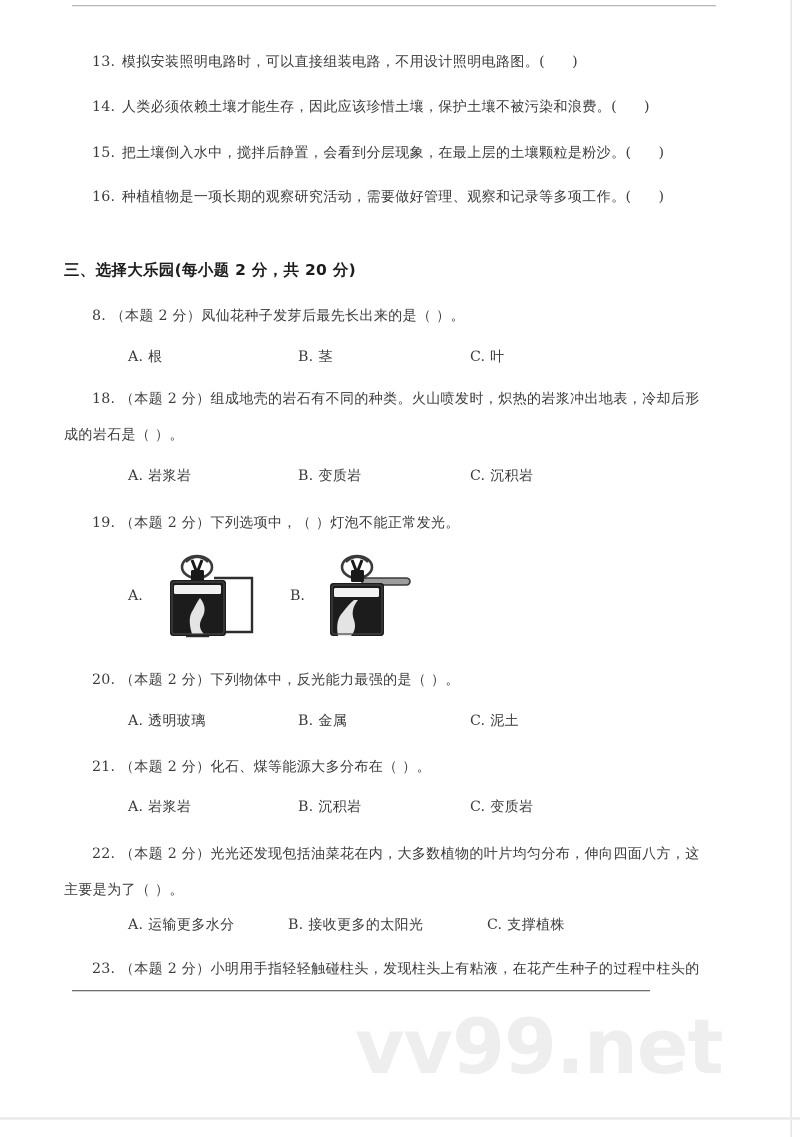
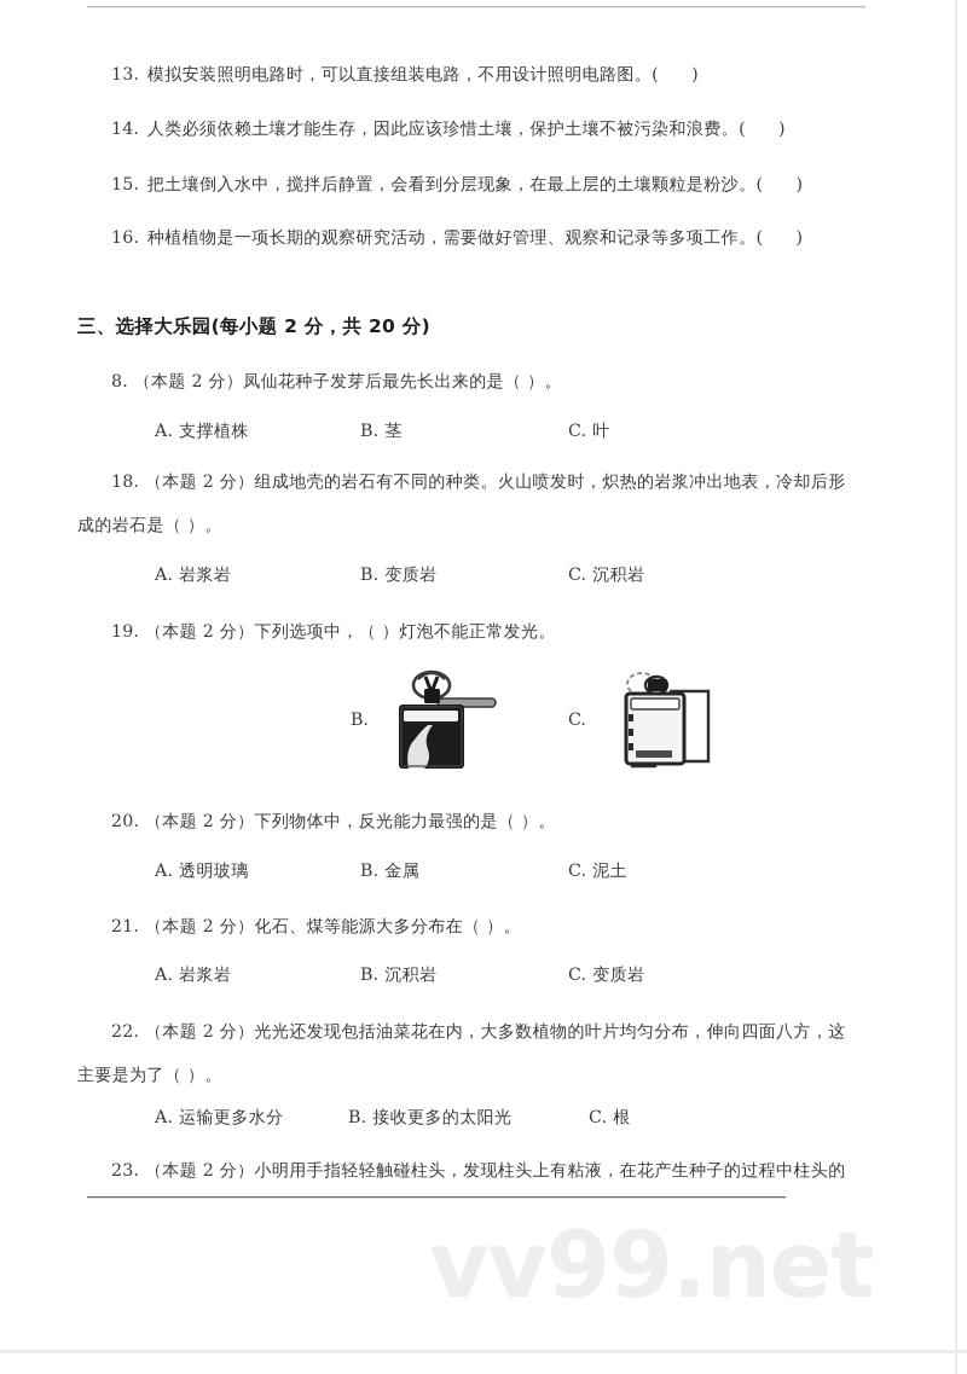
  13. 模拟安装照明电路时，可以直接组装电路，不用设计照明电路图。( )
  14. 人类必须依赖土壤才能生存，因此应该珍惜土壤，保护土壤不被污染和浪费。( )
  15. 把土壤倒入水中，搅拌后静置，会看到分层现象，在最上层的土壤颗粒是粉沙。( )
  16. 种植植物是一项长期的观察研究活动，需要做好管理、观察和记录等多项工作。( )
  三、选择大乐园(每小题 2 分，共 20 分)
  8. （本题 2 分）凤仙花种子发芽后最先长出来的是（ ）。
- A. 根
+ A. 支撑植株
  B. 茎
  C. 叶
  18. （本题 2 分）组成地壳的岩石有不同的种类。火山喷发时，炽热的岩浆冲出地表，冷却后形
  成的岩石是（ ）。
  A. 岩浆岩
  B. 变质岩
  C. 沉积岩
  19. （本题 2 分）下列选项中，（ ）灯泡不能正常发光。
- A.
  B.
+ C.
  20. （本题 2 分）下列物体中，反光能力最强的是（ ）。
  A. 透明玻璃
  B. 金属
  C. 泥土
  21. （本题 2 分）化石、煤等能源大多分布在（ ）。
  A. 岩浆岩
  B. 沉积岩
  C. 变质岩
  22. （本题 2 分）光光还发现包括油菜花在内，大多数植物的叶片均匀分布，伸向四面八方，这
  主要是为了（ ）。
  A. 运输更多水分
  B. 接收更多的太阳光
- C. 支撑植株
+ C. 根
  23. （本题 2 分）小明用手指轻轻触碰柱头，发现柱头上有粘液，在花产生种子的过程中柱头的
